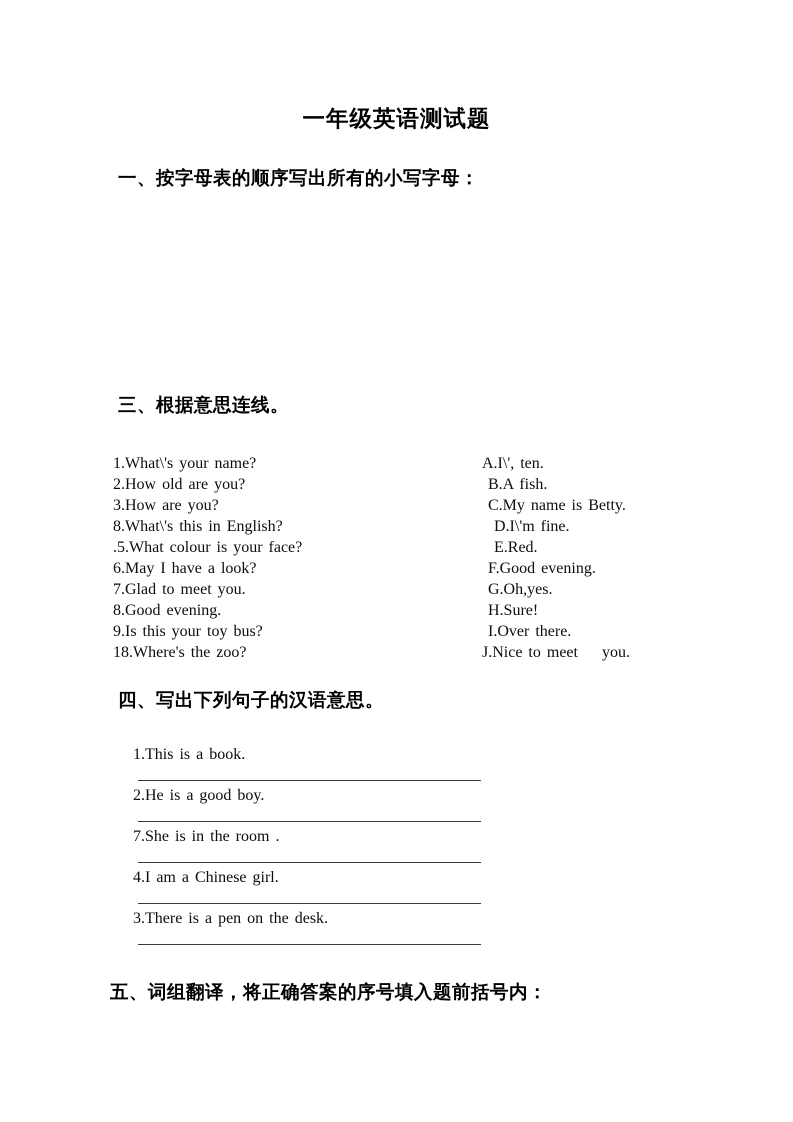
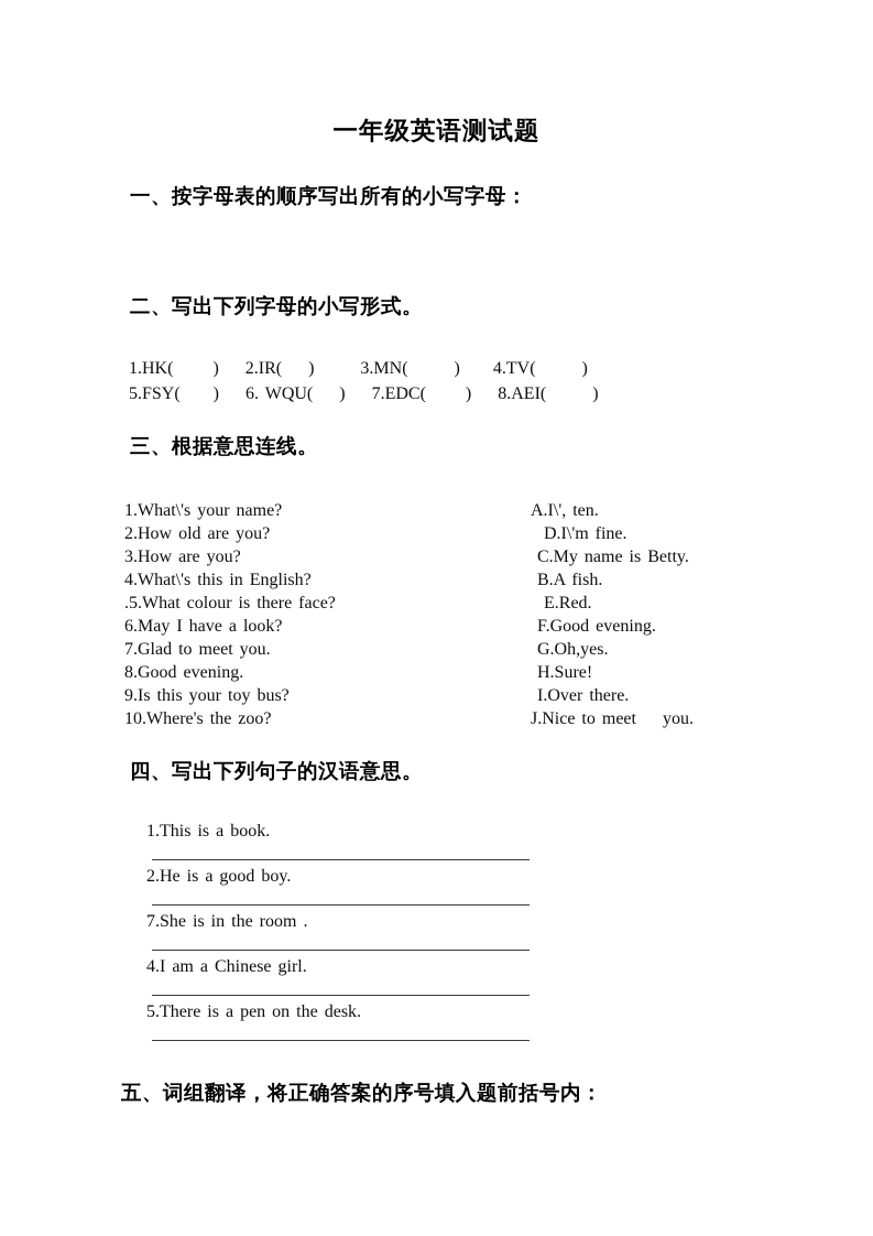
  一年级英语测试题
  一、按字母表的顺序写出所有的小写字母：
+ 二、写出下列字母的小写形式。
+ 1.HK( ) 2.IR( ) 3.MN( ) 4.TV( )
+ 5.FSY( ) 6. WQU( ) 7.EDC( ) 8.AEI( )
  三、根据意思连线。
  1.What\'s your name?
  2.How old are you?
  3.How are you?
- 8.What\'s this in English?
+ 4.What\'s this in English?
- .5.What colour is your face?
+ .5.What colour is there face?
  6.May I have a look?
  7.Glad to meet you.
  8.Good evening.
  9.Is this your toy bus?
- 18.Where's the zoo?
+ 10.Where's the zoo?
  A.I\', ten.
- B.A fish.
+ D.I\'m fine.
  C.My name is Betty.
- D.I\'m fine.
+ B.A fish.
  E.Red.
  F.Good evening.
  G.Oh,yes.
  H.Sure!
  I.Over there.
  J.Nice to meet you.
  四、写出下列句子的汉语意思。
  1.This is a book.
  2.He is a good boy.
  7.She is in the room .
  4.I am a Chinese girl.
- 3.There is a pen on the desk.
+ 5.There is a pen on the desk.
  五、词组翻译，将正确答案的序号填入题前括号内：
